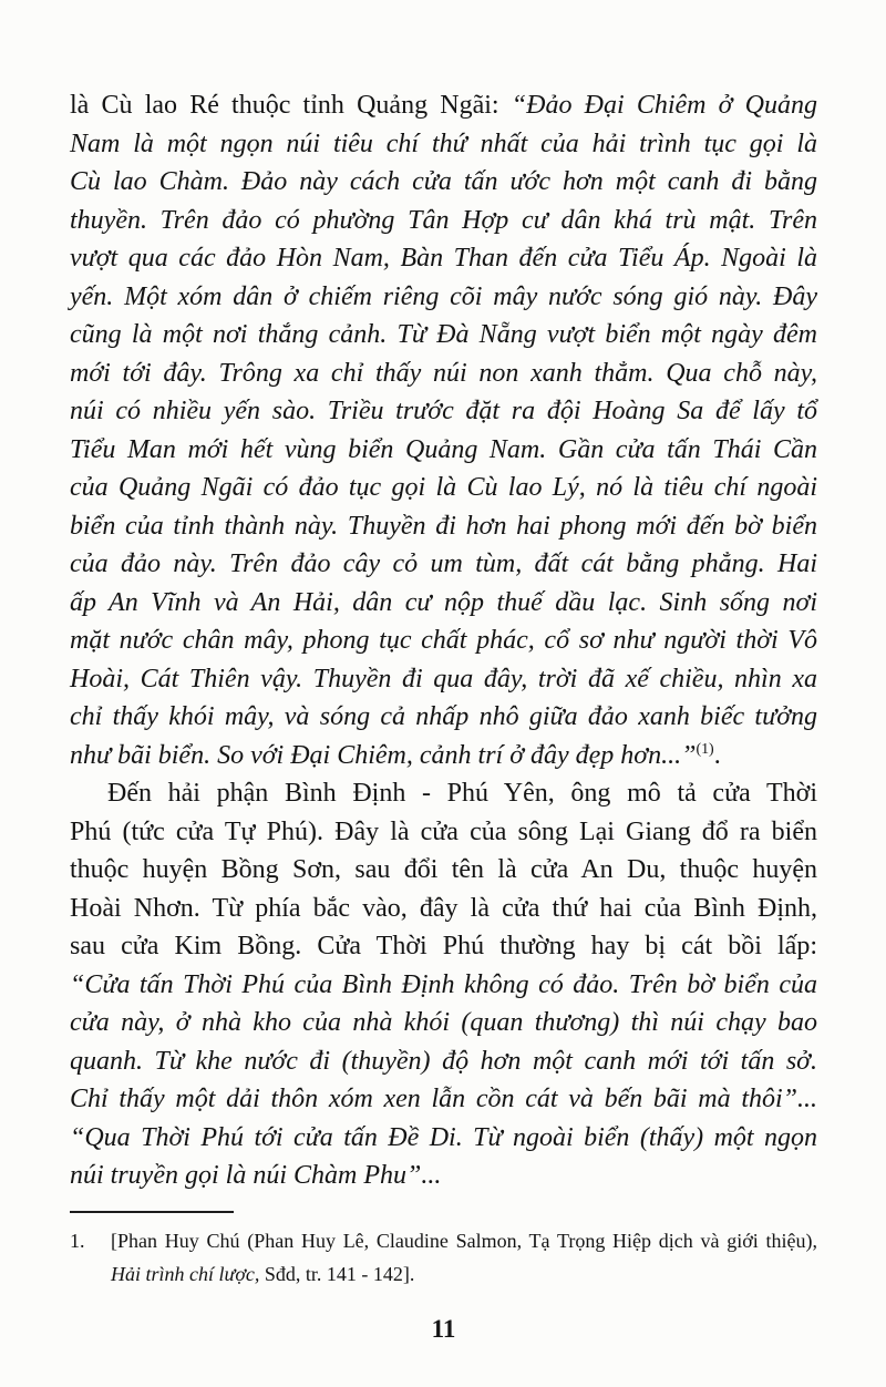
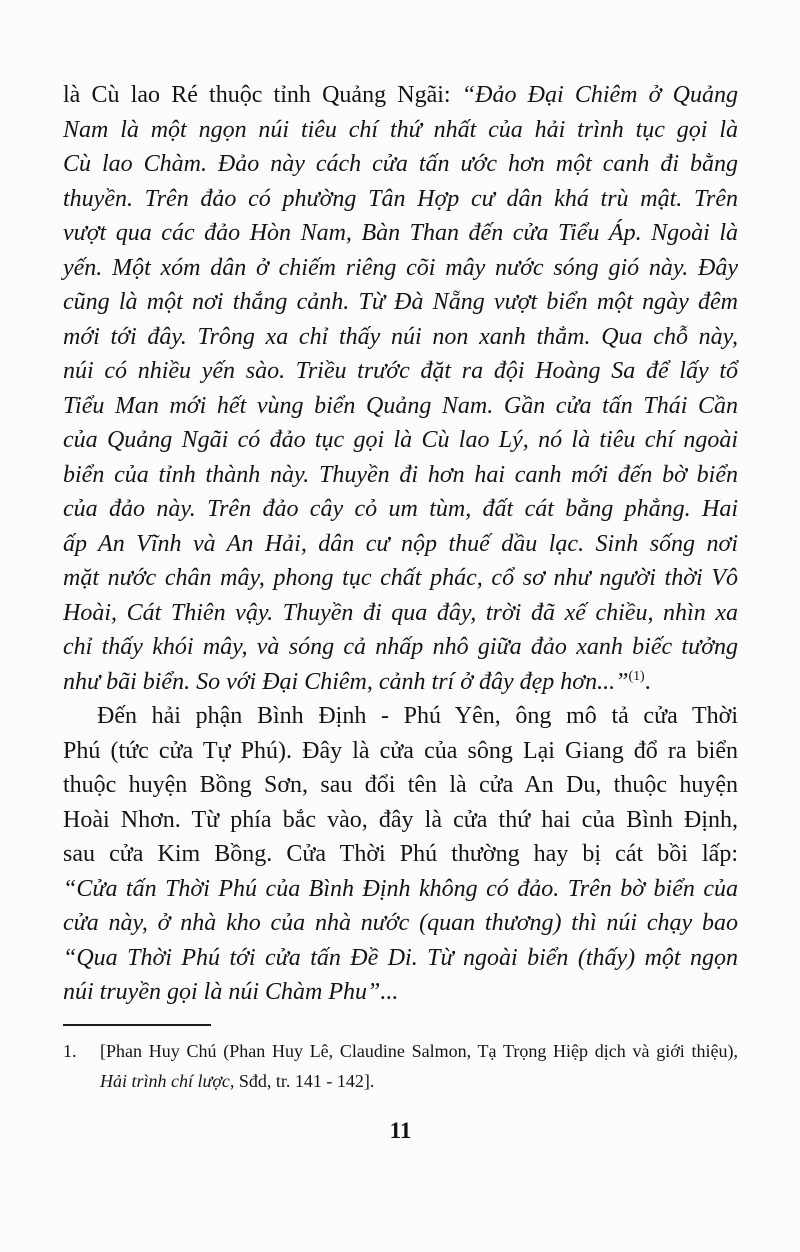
  là Cù lao Ré thuộc tỉnh Quảng Ngãi: “Đảo Đại Chiêm ở Quảng
  Nam là một ngọn núi tiêu chí thứ nhất của hải trình tục gọi là
  Cù lao Chàm. Đảo này cách cửa tấn ước hơn một canh đi bằng
  thuyền. Trên đảo có phường Tân Hợp cư dân khá trù mật. Trên
  vượt qua các đảo Hòn Nam, Bàn Than đến cửa Tiểu Áp. Ngoài là
  yến. Một xóm dân ở chiếm riêng cõi mây nước sóng gió này. Đây
  cũng là một nơi thắng cảnh. Từ Đà Nẵng vượt biển một ngày đêm
  mới tới đây. Trông xa chỉ thấy núi non xanh thẳm. Qua chỗ này,
  núi có nhiều yến sào. Triều trước đặt ra đội Hoàng Sa để lấy tổ
  Tiểu Man mới hết vùng biển Quảng Nam. Gần cửa tấn Thái Cần
  của Quảng Ngãi có đảo tục gọi là Cù lao Lý, nó là tiêu chí ngoài
- biển của tỉnh thành này. Thuyền đi hơn hai phong mới đến bờ biển
+ biển của tỉnh thành này. Thuyền đi hơn hai canh mới đến bờ biển
  của đảo này. Trên đảo cây cỏ um tùm, đất cát bằng phẳng. Hai
  ấp An Vĩnh và An Hải, dân cư nộp thuế dầu lạc. Sinh sống nơi
  mặt nước chân mây, phong tục chất phác, cổ sơ như người thời Vô
  Hoài, Cát Thiên vậy. Thuyền đi qua đây, trời đã xế chiều, nhìn xa
  chỉ thấy khói mây, và sóng cả nhấp nhô giữa đảo xanh biếc tưởng
  như bãi biển. So với Đại Chiêm, cảnh trí ở đây đẹp hơn...”(1).
  Đến hải phận Bình Định - Phú Yên, ông mô tả cửa Thời
  Phú (tức cửa Tự Phú). Đây là cửa của sông Lại Giang đổ ra biển
  thuộc huyện Bồng Sơn, sau đổi tên là cửa An Du, thuộc huyện
  Hoài Nhơn. Từ phía bắc vào, đây là cửa thứ hai của Bình Định,
  sau cửa Kim Bồng. Cửa Thời Phú thường hay bị cát bồi lấp:
  “Cửa tấn Thời Phú của Bình Định không có đảo. Trên bờ biển của
- cửa này, ở nhà kho của nhà khói (quan thương) thì núi chạy bao
+ cửa này, ở nhà kho của nhà nước (quan thương) thì núi chạy bao
- quanh. Từ khe nước đi (thuyền) độ hơn một canh mới tới tấn sở.
- Chỉ thấy một dải thôn xóm xen lẫn cồn cát và bến bãi mà thôi”...
  “Qua Thời Phú tới cửa tấn Đề Di. Từ ngoài biển (thấy) một ngọn
  núi truyền gọi là núi Chàm Phu”...
  1.
  [Phan Huy Chú (Phan Huy Lê, Claudine Salmon, Tạ Trọng Hiệp dịch và giới thiệu),
  Hải trình chí lược, Sđd, tr. 141 - 142].
  11
